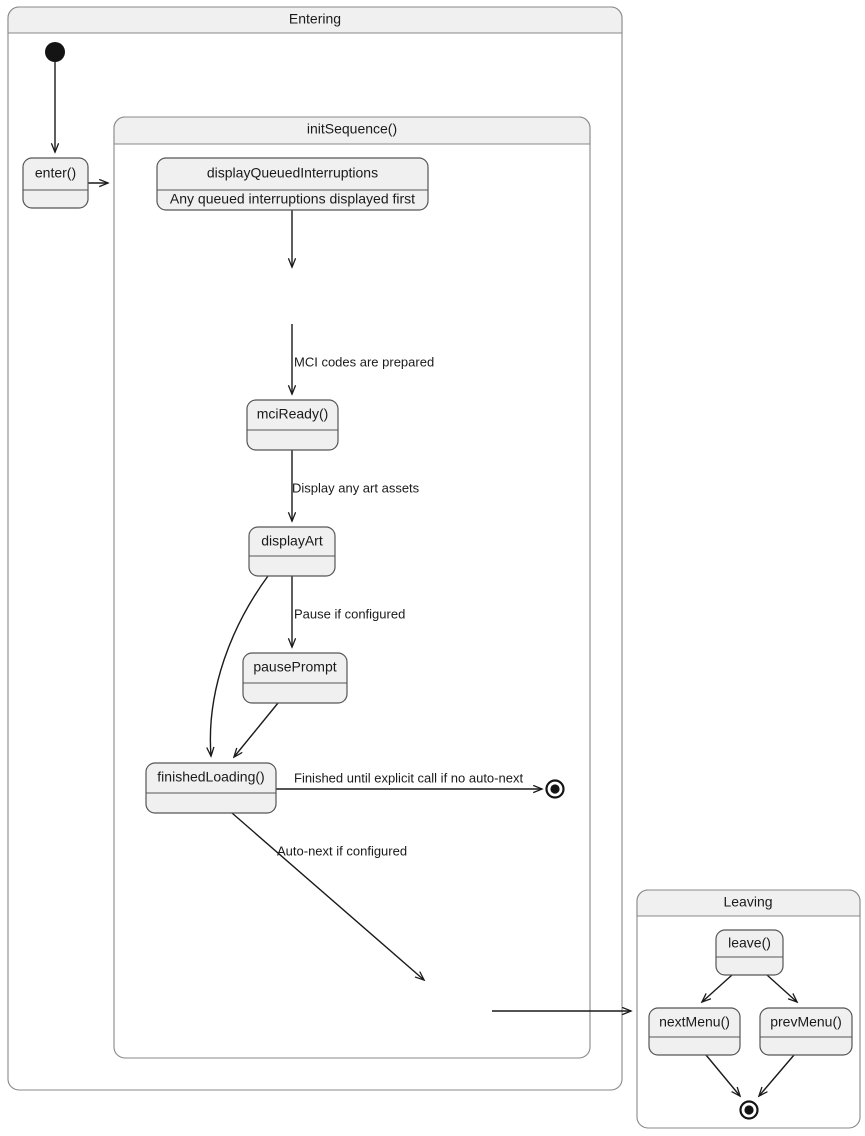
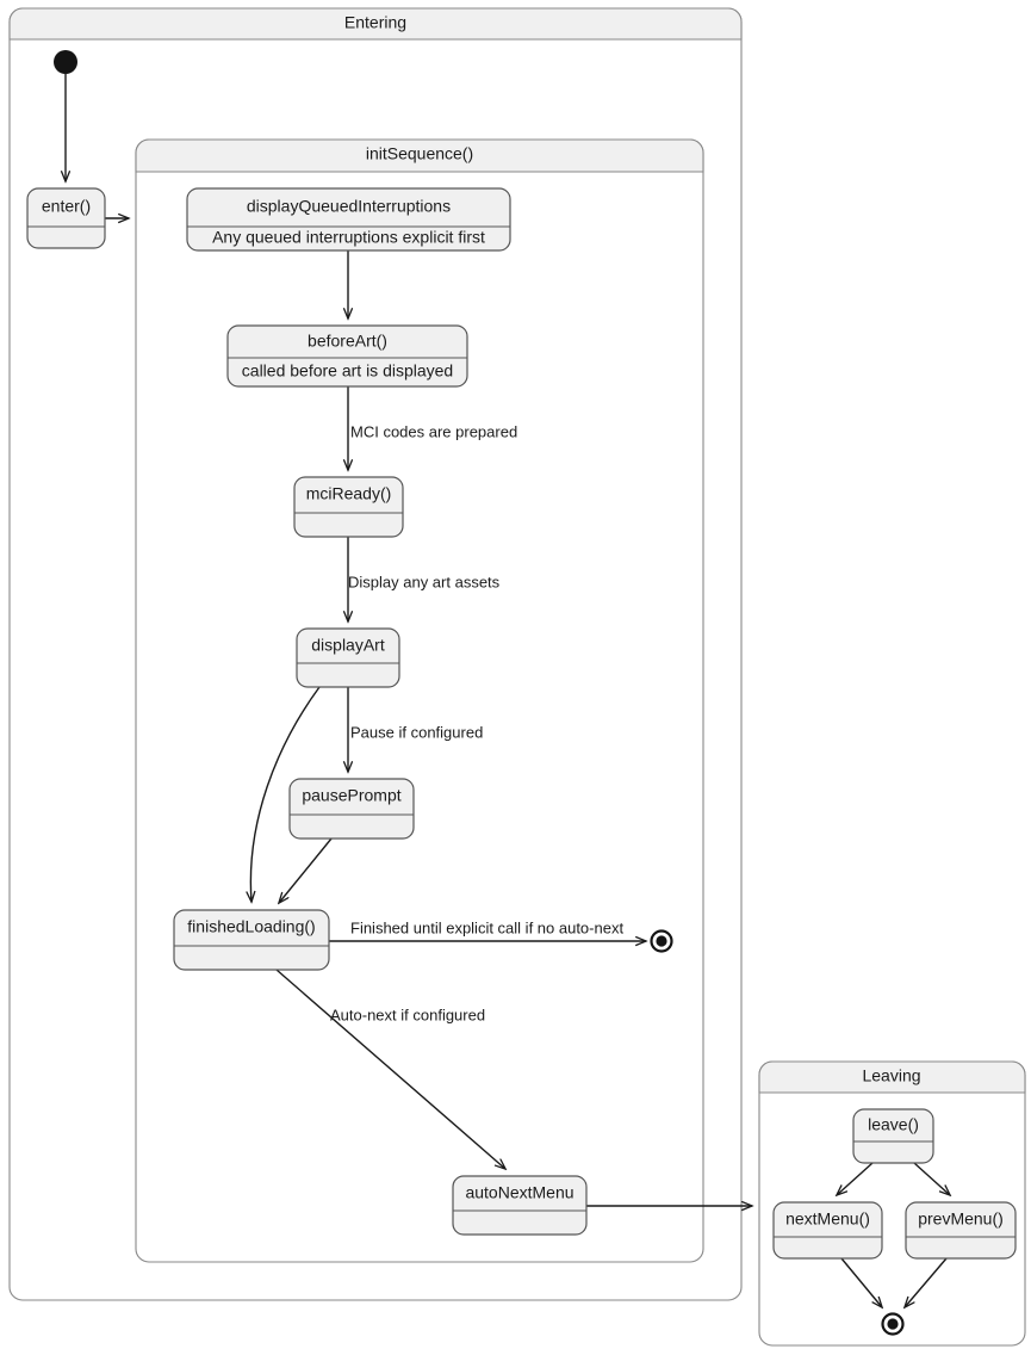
  Entering
  initSequence()
  Leaving
  MCI codes are prepared
  Display any art assets
  Pause if configured
  Finished until explicit call if no auto-next
  Auto-next if configured
  enter()
  displayQueuedInterruptions
- Any queued interruptions displayed first
+ Any queued interruptions explicit first
+ beforeArt()
+ called before art is displayed
  mciReady()
  displayArt
  pausePrompt
  finishedLoading()
+ autoNextMenu
  leave()
  nextMenu()
  prevMenu()
